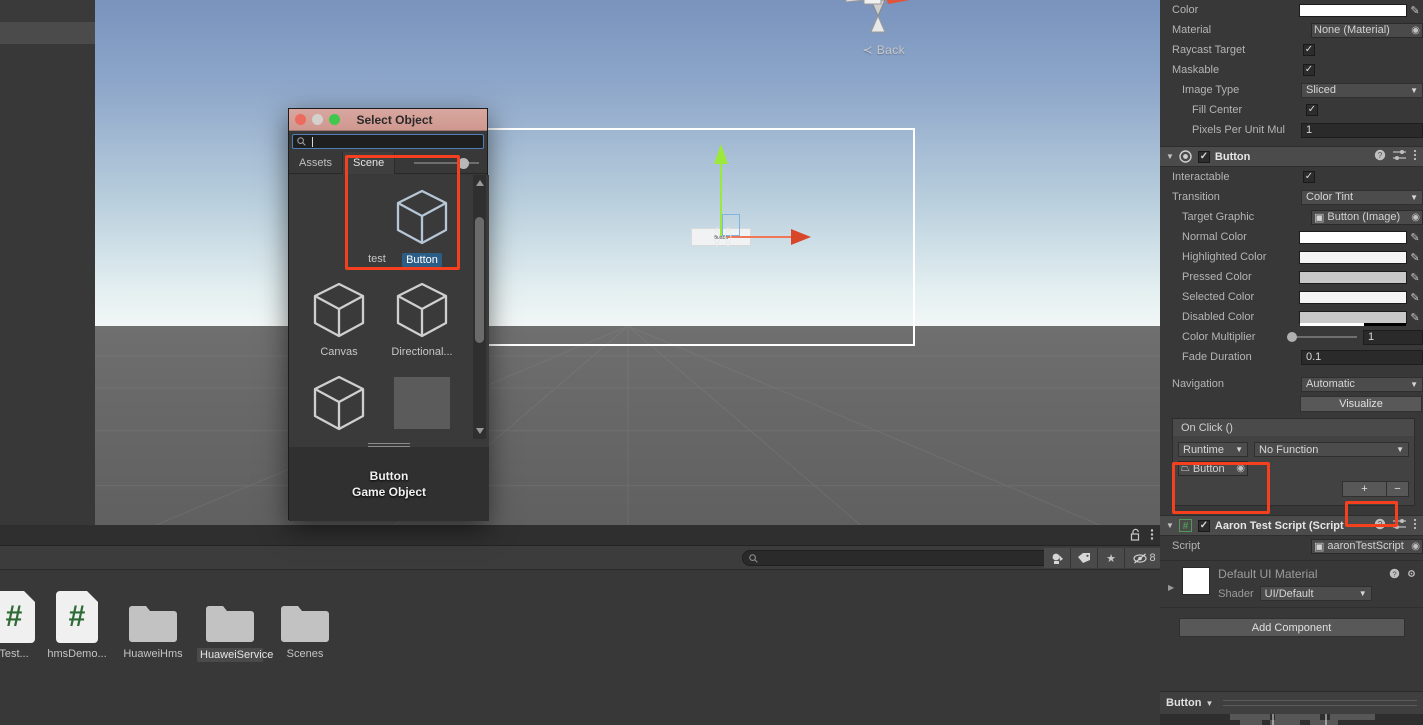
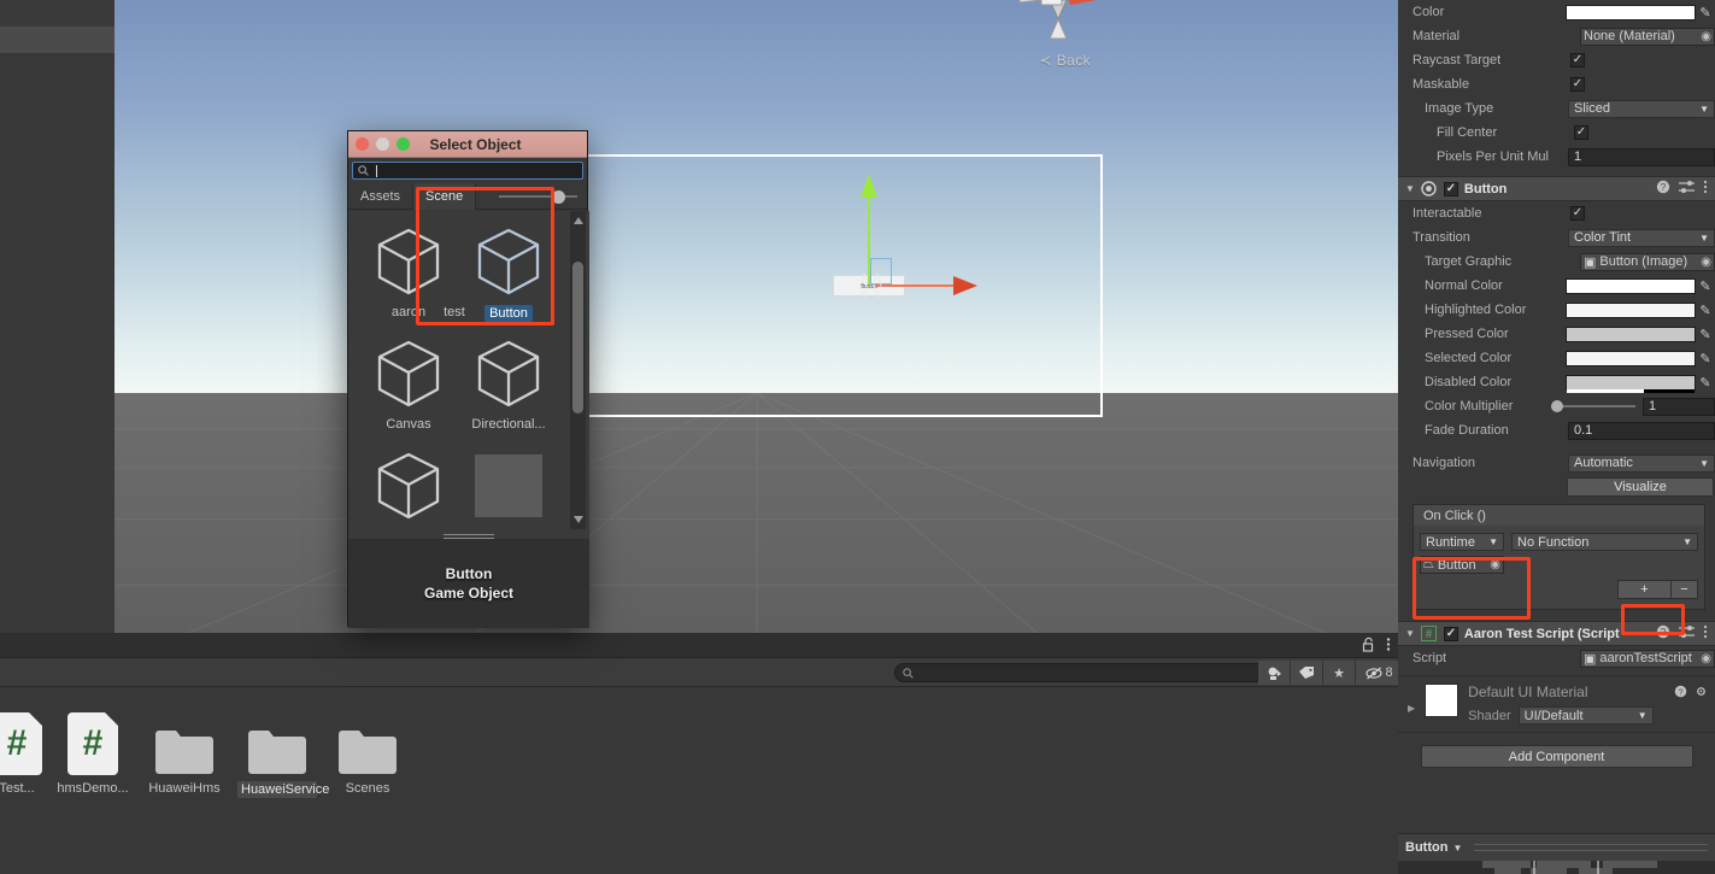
  ≺ Back
  ★
  8
  #
  Test...
  #
  hmsDemo...
  HuaweiHms
  HuaweiService
  Scenes
  Color
  ✎
  Material
  None (Material)
  ◉
  Raycast Target
  ✓
  Maskable
  ✓
  Image Type
  Sliced
  ▼
  Fill Center
  ✓
  Pixels Per Unit Mul
  1
  ▼
  ✓
  Button
  ?
  Interactable
  ✓
  Transition
  Color Tint
  ▼
  Target Graphic
  ▣
  Button (Image)
  ◉
  Normal Color
  ✎
  Highlighted Color
  ✎
  Pressed Color
  ✎
  Selected Color
  ✎
  Disabled Color
  ✎
  Color Multiplier
  1
  Fade Duration
  0.1
  Navigation
  Automatic
  ▼
  Visualize
  On Click ()
  Runtime
  ▼
  No Function
  ▼
  ⏢
  Button
  ◉
  +
  −
  ▼
  #
  ✓
  Aaron Test Script (Script
  ?
  Script
  ▣
  aaronTestScript
  ◉
  ▶
  Default UI Material
  Shader
  UI/Default
  ▼
  ?
  Add Component
  Button
  ▼
  Select Object
  Assets
  Scene
+ aaron
  test
  Button
  Canvas
  Directional...
  Button
  Game Object
